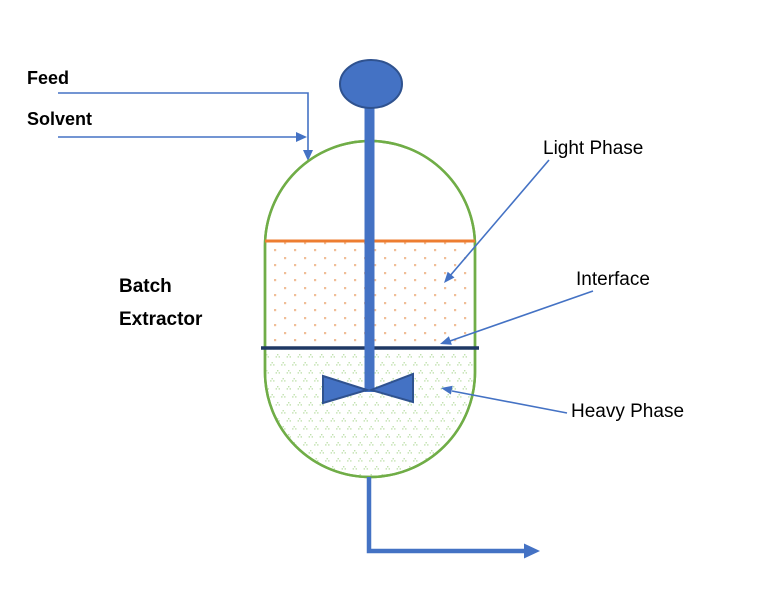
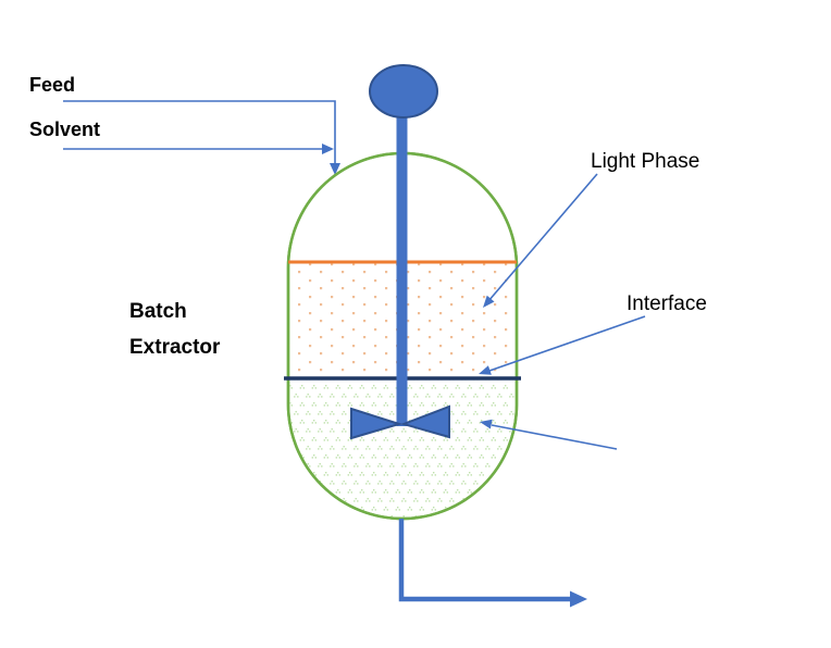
  Feed
  Solvent
  Batch Extractor
  Light Phase
  Interface
- Heavy Phase
